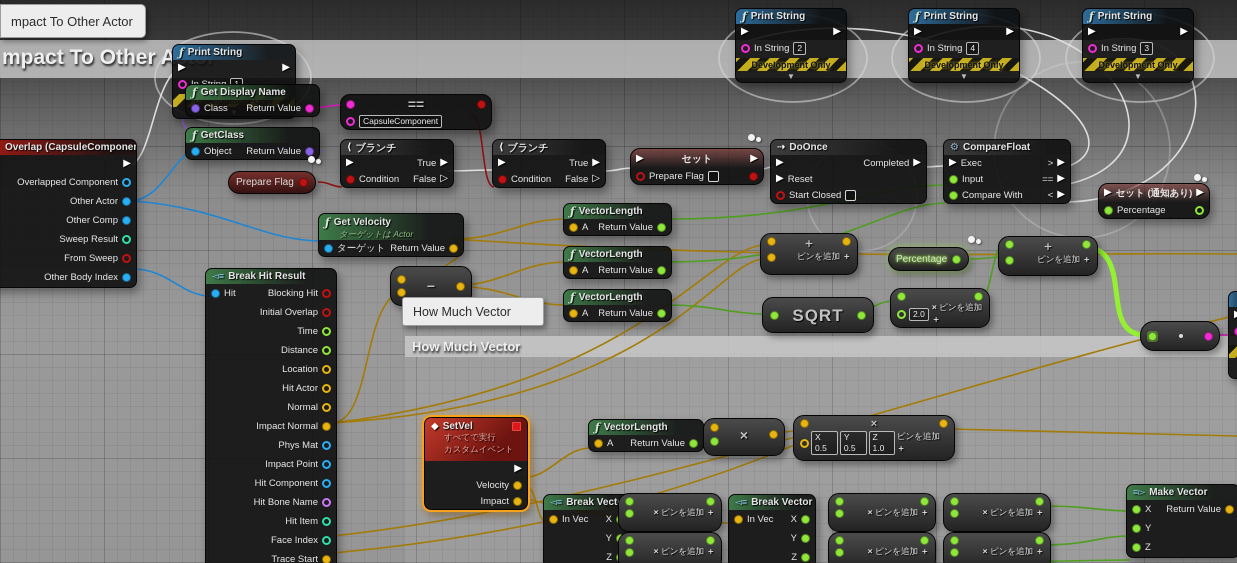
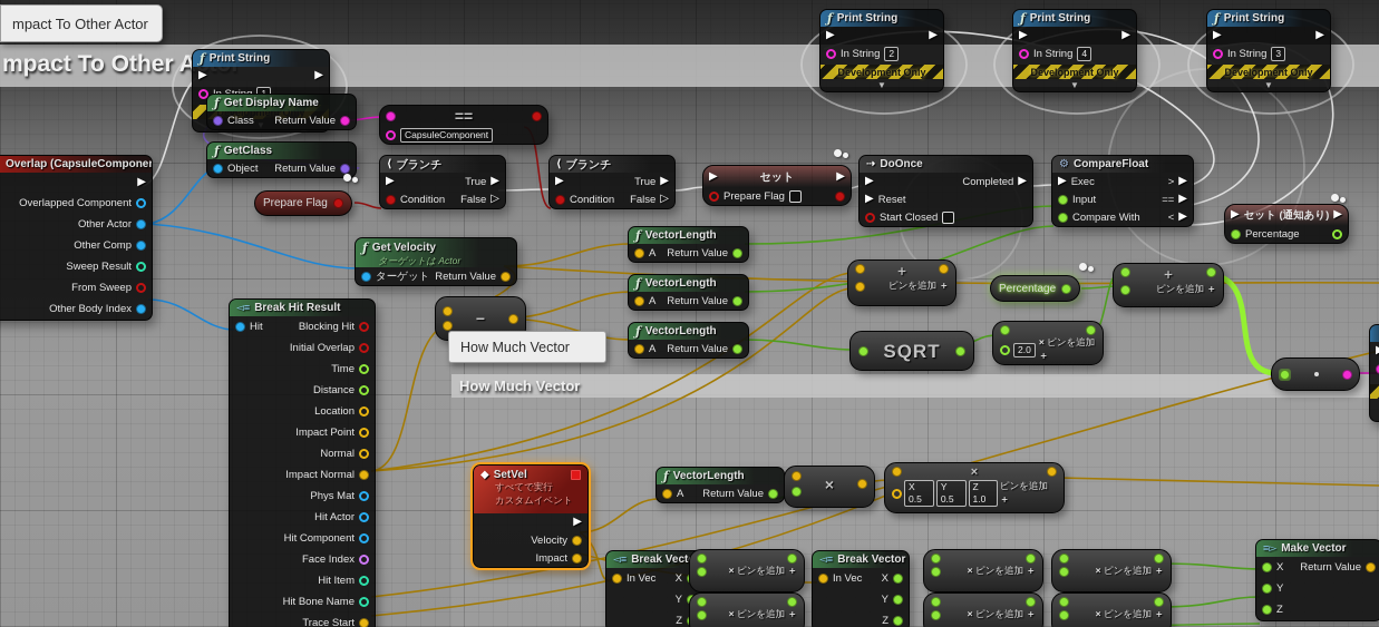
  mpact To Other A
  How Much Vector
  mpact To Other Actor
  ƒ
  Print String
  ▶
  ▶
  ƒ
  Print String
  ▶
  ▶
  In String
  2
  Development Only
  ▼
  ƒ
  Print String
  ▶
  ▶
  In String
  4
  Development Only
  ▼
  ƒ
  Print String
  ▶
  ▶
  In String
  3
  Development Only
  ▼
  ƒ
  Get Display Name
  Class
  Return Value
  ƒ
  GetClass
  Object
  Return Value
  Prepare Flag
  ==
  CapsuleComponent
  ⟨
  ブランチ
  ▶
  True
  ▶
  Condition
  False
  ▷
  ⟨
  ブランチ
  ▶
  True
  ▶
  Condition
  False
  ▷
  ▶
  セット
  ▶
  Prepare Flag
  ⇢
  DoOnce
  ▶
  Completed
  ▶
  ▶
  Reset
  Start Closed
  ⚙
  CompareFloat
  ▶
  Exec
  >
  ▶
  Input
  ==
  ▶
  Compare With
  <
  ▶
  ▶
  セット (通知あり)
  ▶
  Percentage
  ƒ
  Get Velocity
  ターゲットは Actor
  ターゲット
  Return Value
  −
  How Much Vector
  ƒ
  VectorLength
  A
  Return Value
  ƒ
  VectorLength
  A
  Return Value
  ƒ
  VectorLength
  A
  Return Value
  ◅≡
  Break Hit Result
  Hit
  Blocking Hit
  Initial Overlap
  Time
  Distance
  Location
- Hit Actor
+ Impact Point
  Normal
  Impact Normal
  Phys Mat
- Impact Point
+ Hit Actor
  Hit Component
- Hit Bone Name
+ Face Index
  Hit Item
- Face Index
+ Hit Bone Name
  Trace Start
  Overlap (CapsuleCompone
  ▶
  Overlapped Component
  Other Actor
  Other Comp
  Sweep Result
  From Sweep
  Other Body Index
  ＋
  ピンを追加 ＋
  Percentage
  SQRT
  2.0
  × ピンを追加 ＋
  ＋
  ピンを追加 ＋
  ◆
  SetVel
  すべてで実行
  カスタムイベント
  ▶
  Velocity
  Impact
  ƒ
  VectorLength
  A
  Return Value
  ×
  ×
  X 0.5
  Y 0.5
  Z 1.0
  ピンを追加 ＋
  ◅≡
  Break Vect
  In Vec
  X
  Y
  Z
  ◅≡
  Break Vector
  In Vec
  X
  Y
  Z
  × ピンを追加 ＋
  × ピンを追加 ＋
  × ピンを追加 ＋
  × ピンを追加 ＋
  × ピンを追加 ＋
  × ピンを追加 ＋
  ≡▻
  Make Vector
  X
  Return Value
  Y
  Z
